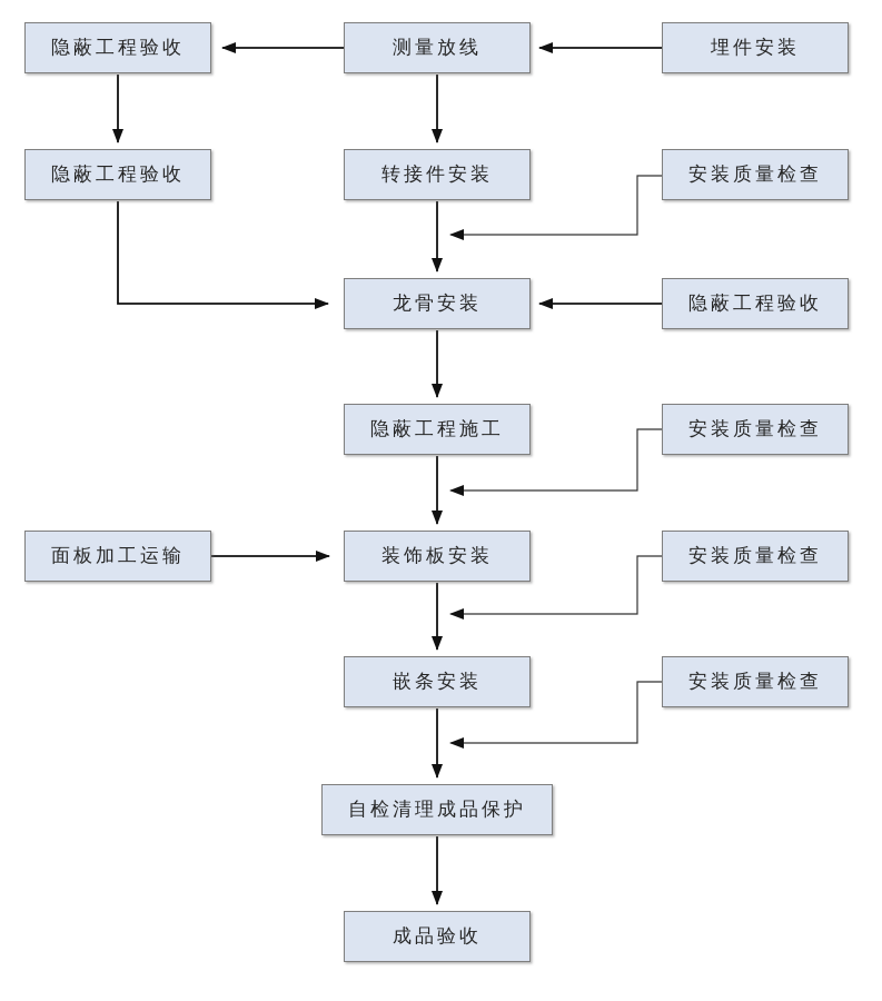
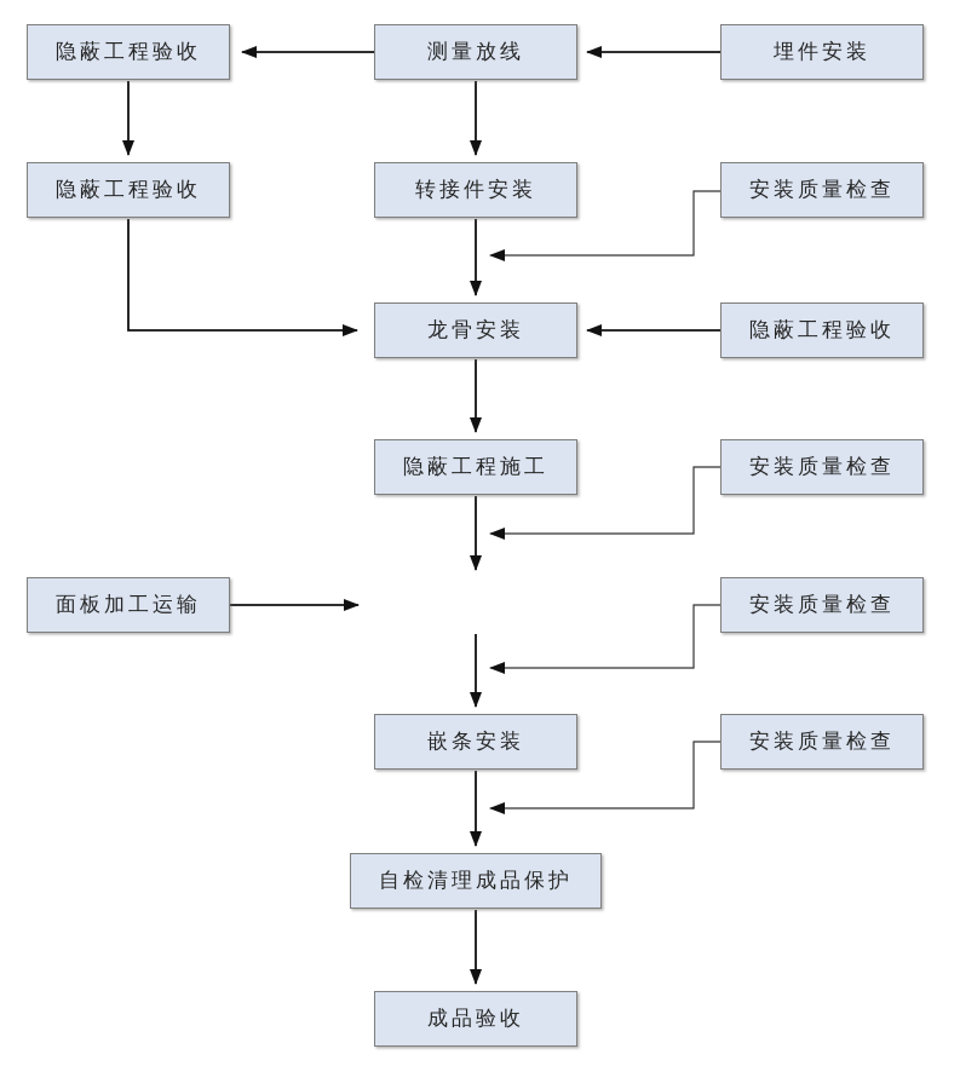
  隐蔽工程验收
  测量放线
  埋件安装
  隐蔽工程验收
  转接件安装
  安装质量检查
  龙骨安装
  隐蔽工程验收
  隐蔽工程施工
  安装质量检查
  面板加工运输
- 装饰板安装
  安装质量检查
  嵌条安装
  安装质量检查
  自检清理成品保护
  成品验收
